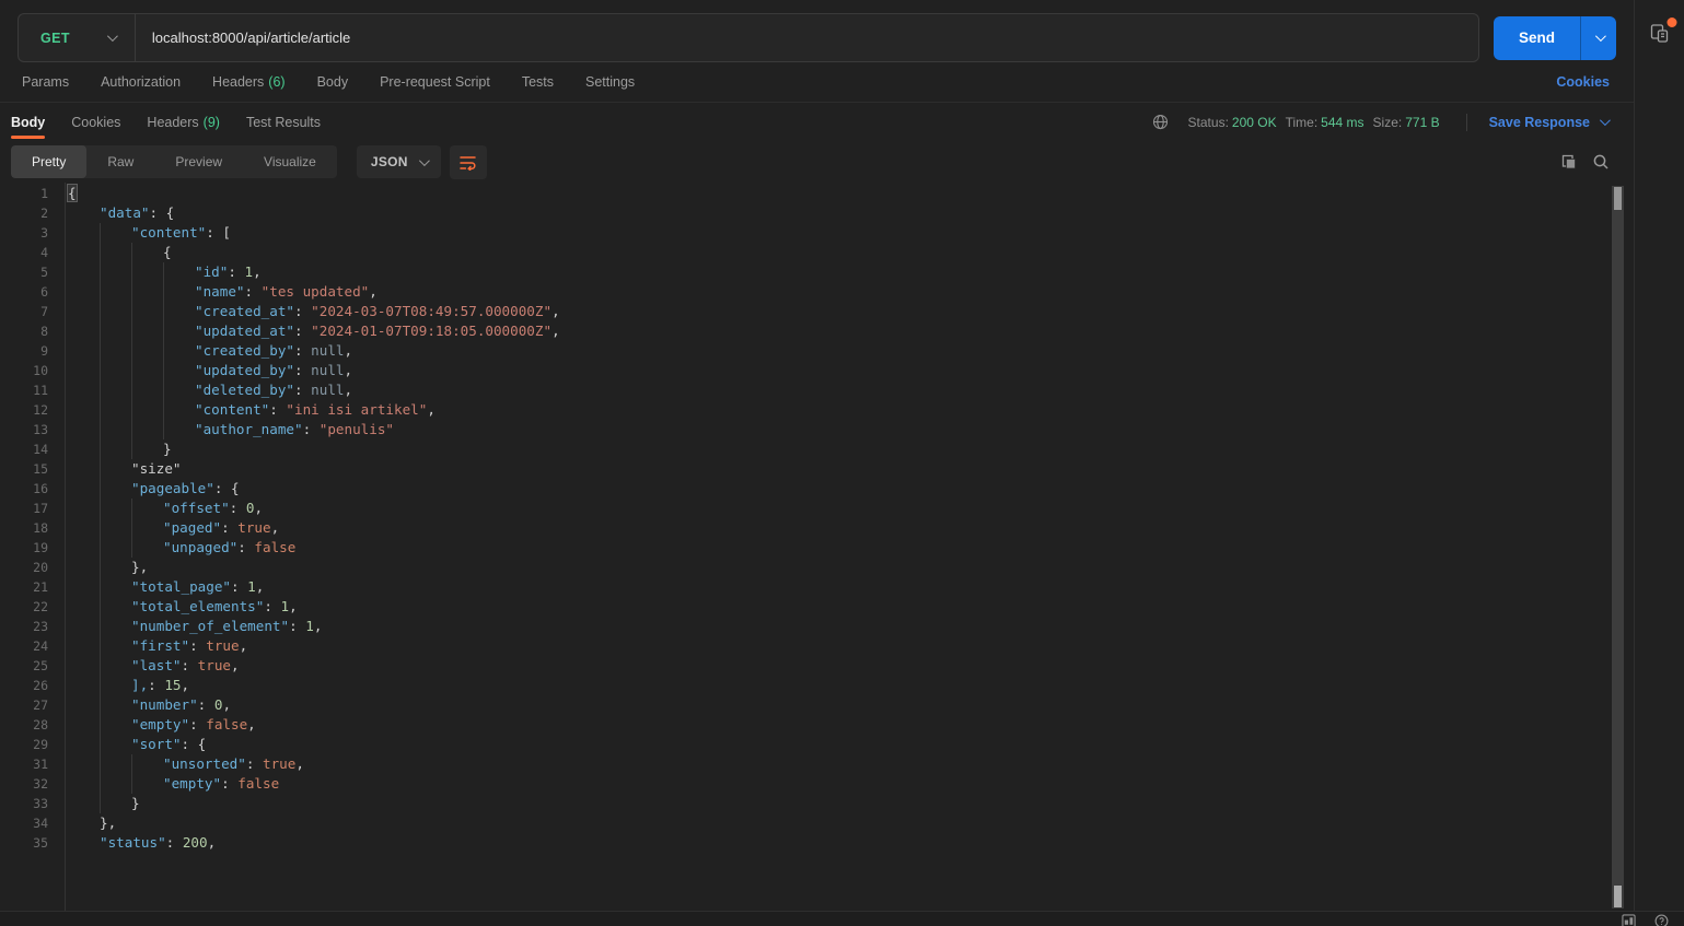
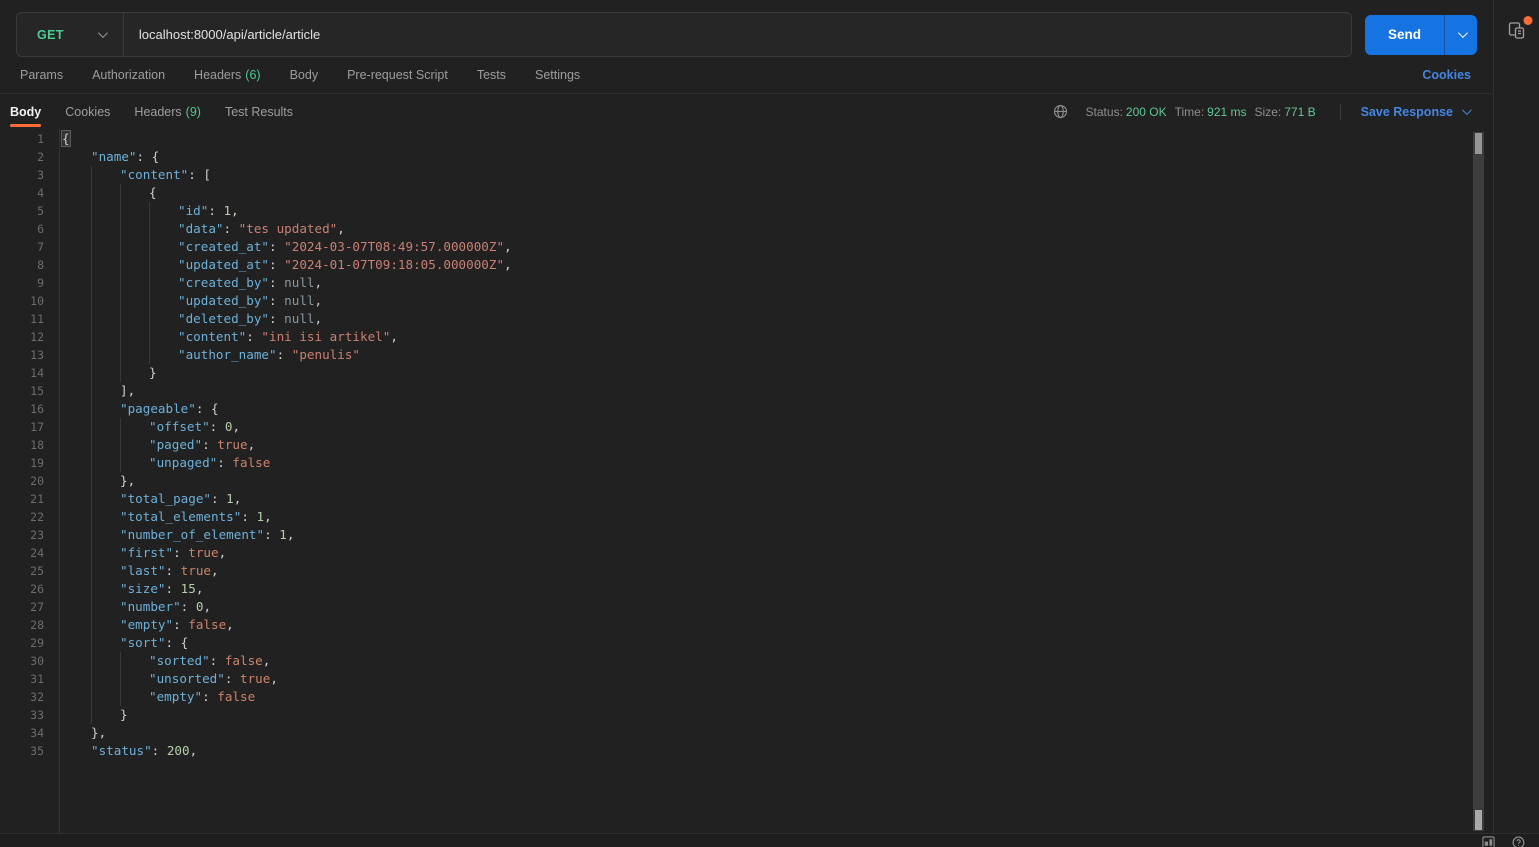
  GET
  localhost:8000/api/article/article
  Send
  Params
  Authorization
  Headers (6)
  Body
  Pre-request Script
  Tests
  Settings
  Cookies
  Body
  Cookies
  Headers
  (9)
  Test Results
  Status: 200 OK
- Time: 544 ms
+ Time: 921 ms
  Size: 771 B
  Save Response
- Pretty
- Raw
- Preview
- Visualize
- JSON
  1
  {
  2
- "data": {
+ "name": {
  3
  "content": [
  4
  {
  5
  "id": 1,
  6
- "name": "tes updated",
+ "data": "tes updated",
  7
  "created_at": "2024-03-07T08:49:57.000000Z",
  8
  "updated_at": "2024-01-07T09:18:05.000000Z",
  9
  "created_by": null,
  10
  "updated_by": null,
  11
  "deleted_by": null,
  12
  "content": "ini isi artikel",
  13
  "author_name": "penulis"
  14
  }
  15
- "size"
+ ],
  16
  "pageable": {
  17
  "offset": 0,
  18
  "paged": true,
  19
  "unpaged": false
  20
  },
  21
  "total_page": 1,
  22
  "total_elements": 1,
  23
  "number_of_element": 1,
  24
  "first": true,
  25
  "last": true,
  26
- ],: 15,
+ "size": 15,
  27
  "number": 0,
  28
  "empty": false,
  29
  "sort": {
+ 30
+ "sorted": false,
  31
  "unsorted": true,
  32
  "empty": false
  33
  }
  34
  },
  35
  "status": 200,
